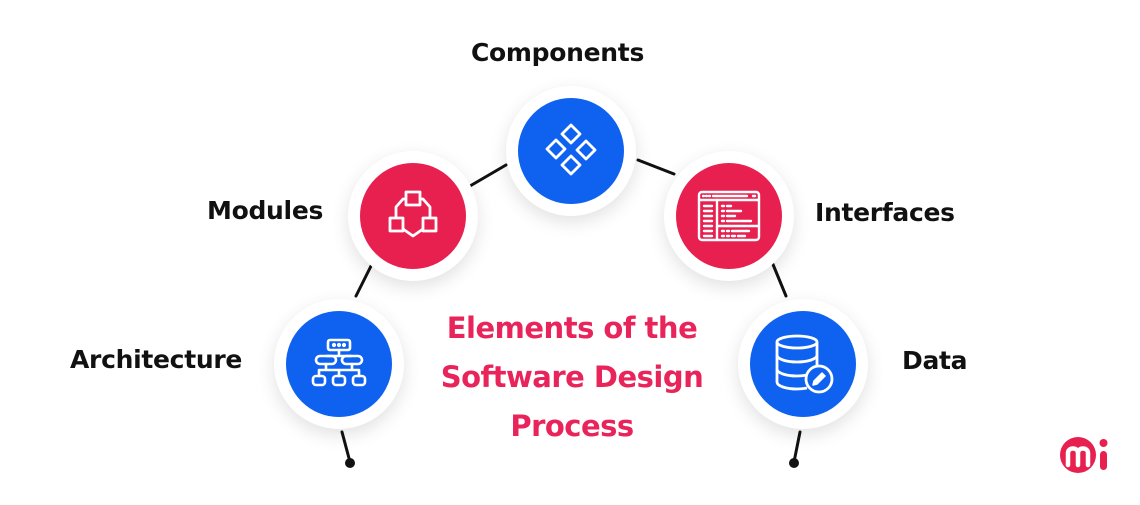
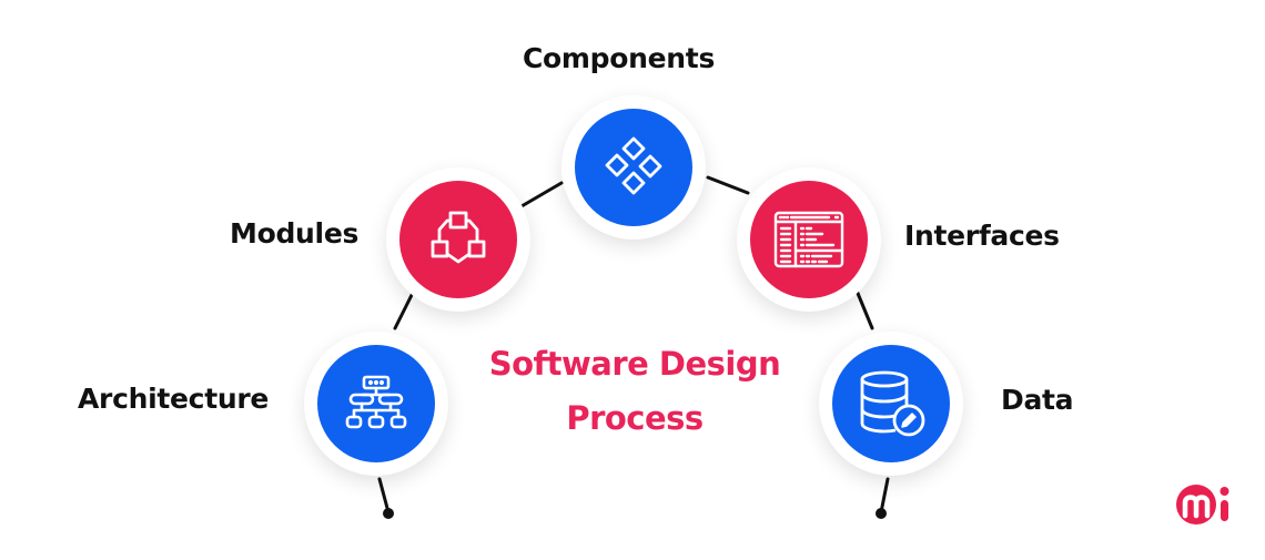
  Architecture
  Modules
  Components
  Interfaces
  Data
- Elements of the
  Software Design
  Process
